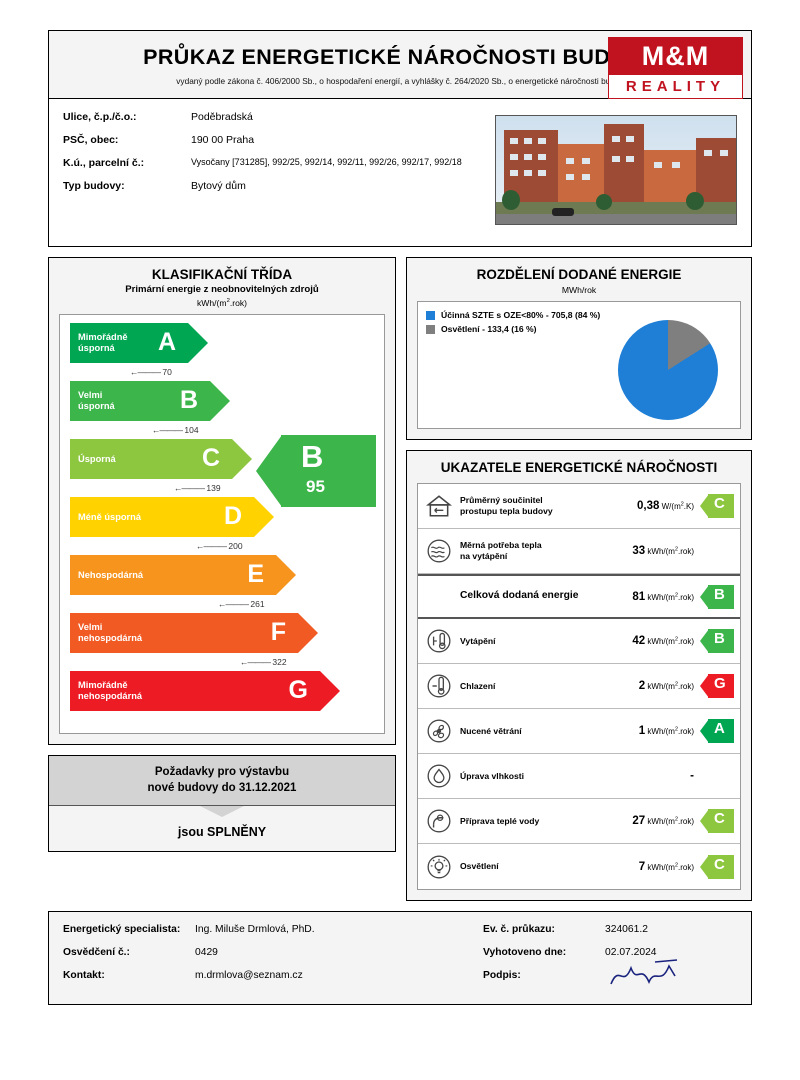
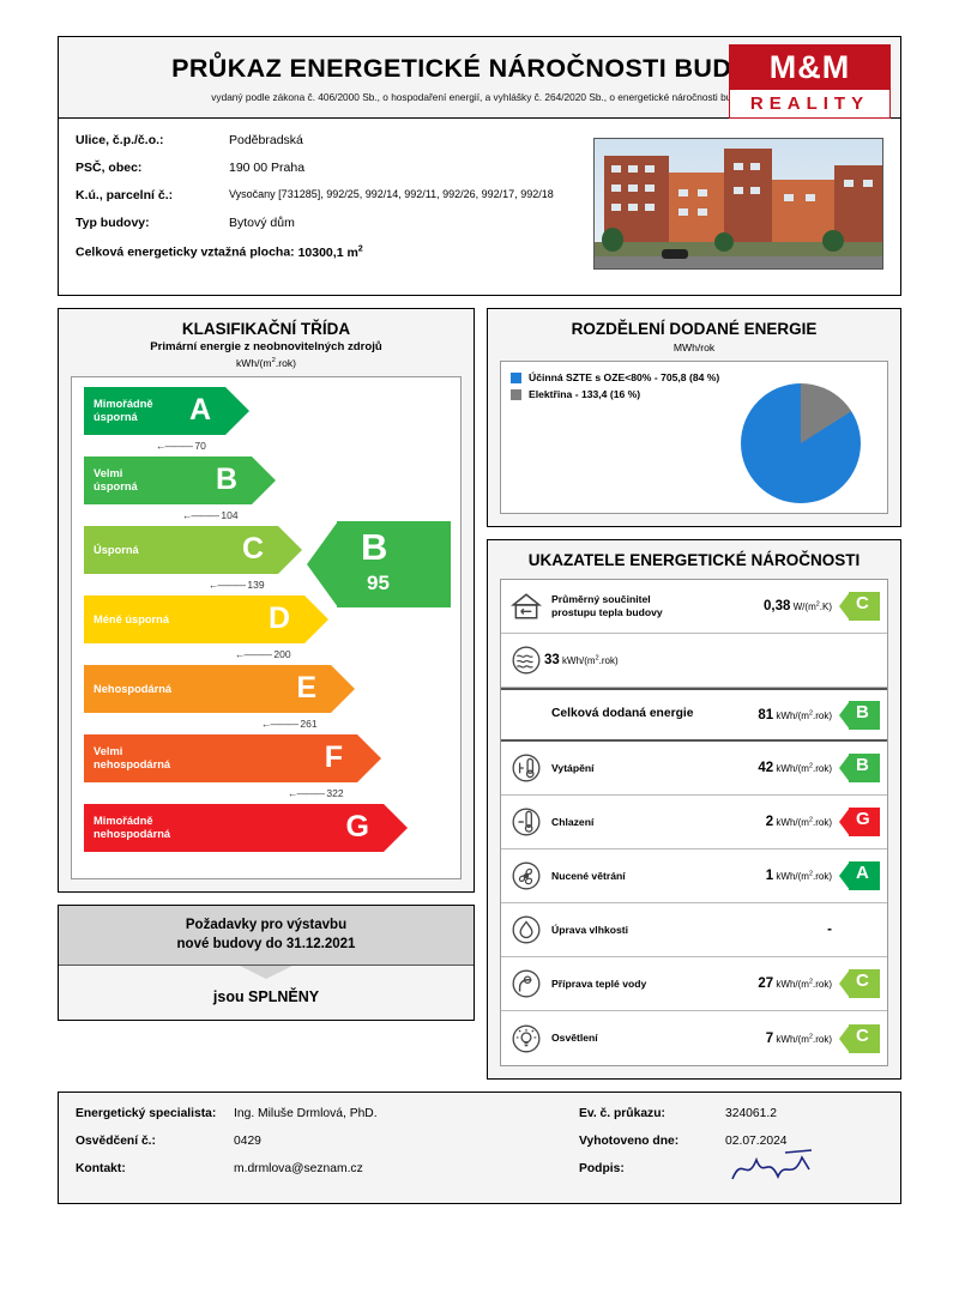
  PRŮKAZ ENERGETICKÉ NÁROČNOSTI BUD
  vydaný podle zákona č. 406/2000 Sb., o hospodaření energií, a vyhlášky č. 264/2020 Sb., o energetické náročnosti b
  M&M
  REALITY
  Ulice, č.p./č.o.:
  Poděbradská
  PSČ, obec:
  190 00 Praha
  K.ú., parcelní č.:
  Vysočany [731285], 992/25, 992/14, 992/11, 992/26, 992/17, 992/18
  Typ budovy:
  Bytový dům
+ Celková energeticky vztažná plocha: 10300,1 m2
  KLASIFIKAČNÍ TŘÍDA
  Primární energie z neobnovitelných zdrojů
  kWh/(m .rok)
  Mimořádně
  úsporná
  A
  ←——— 70
  Velmi
  úsporná
  B
  ←——— 104
  Úsporná
  C
  ←——— 139
  Méně úsporná
  D
  ←——— 200
  Nehospodárná
  E
  ←——— 261
  Velmi
  nehospodárná
  F
  ←——— 322
  Mimořádně
  nehospodárná
  G
  B
  95
  Požadavky pro výstavbu
  nové budovy do 31.12.2021
  jsou SPLNĚNY
  ROZDĚLENÍ DODANÉ ENERGIE
  MWh/rok
  Účinná SZTE s OZE<80% - 705,8 (84 %)
- Osvětlení - 133,4 (16 %)
+ Elektřina - 133,4 (16 %)
  UKAZATELE ENERGETICKÉ NÁROČNOSTI
  Průměrný součinitel
  prostupu tepla budovy
  0,38 W/(m .K)
  C
- Měrná potřeba tepla
- na vytápění
  33 kWh/(m .rok)
  Celková dodaná energie
  81 kWh/(m .rok)
  B
  Vytápění
  42 kWh/(m .rok)
  B
  Chlazení
  2 kWh/(m .rok)
  G
  Nucené větrání
  1 kWh/(m .rok)
  A
  Úprava vlhkosti
  -
  Příprava teplé vody
  27 kWh/(m .rok)
  C
  Osvětlení
  7 kWh/(m .rok)
  C
  Energetický specialista:
  Ing. Miluše Drmlová, PhD.
  Osvědčení č.:
  0429
  Kontakt:
  m.drmlova@seznam.cz
  Ev. č. průkazu:
  324061.2
  Vyhotoveno dne:
  02.07.2024
  Podpis:
